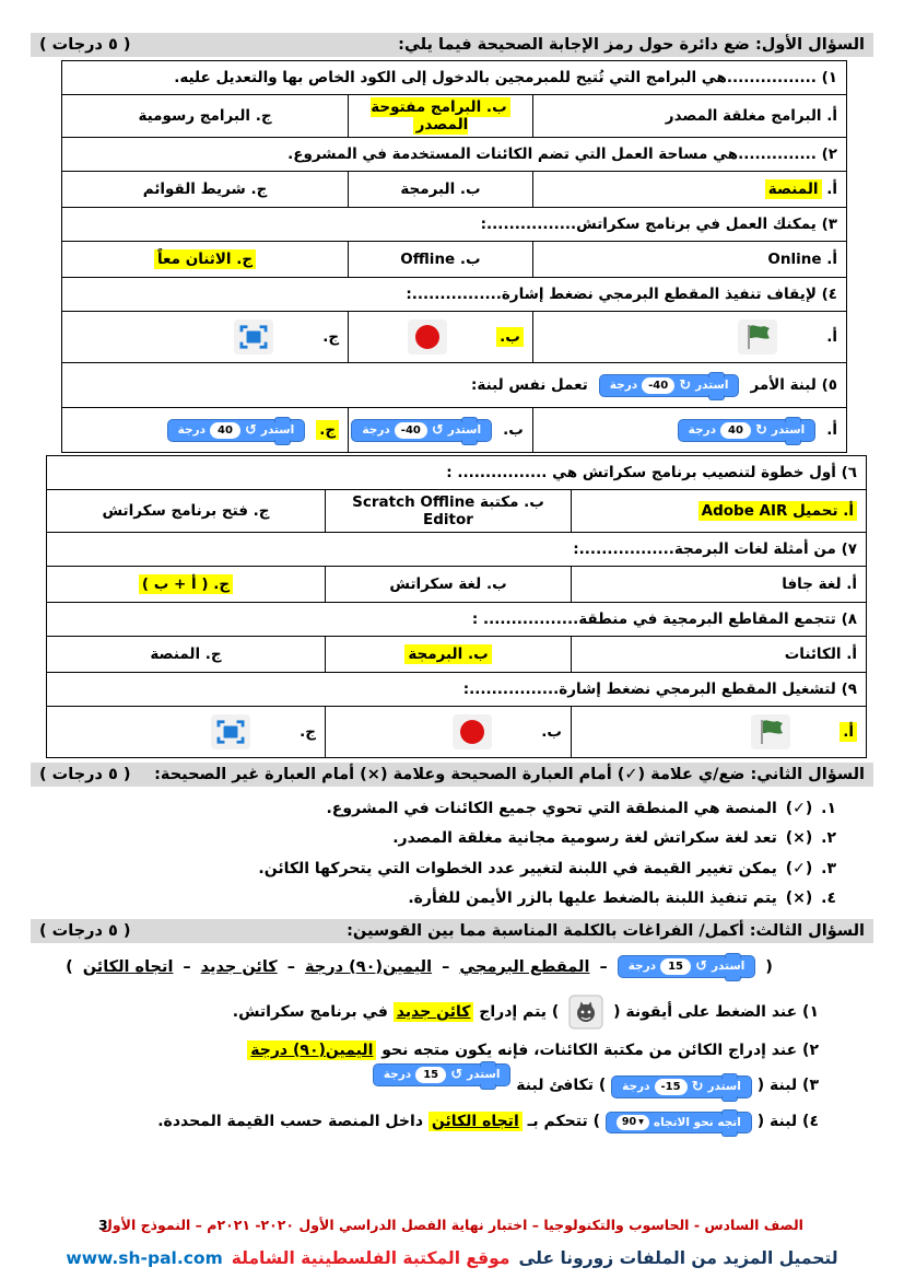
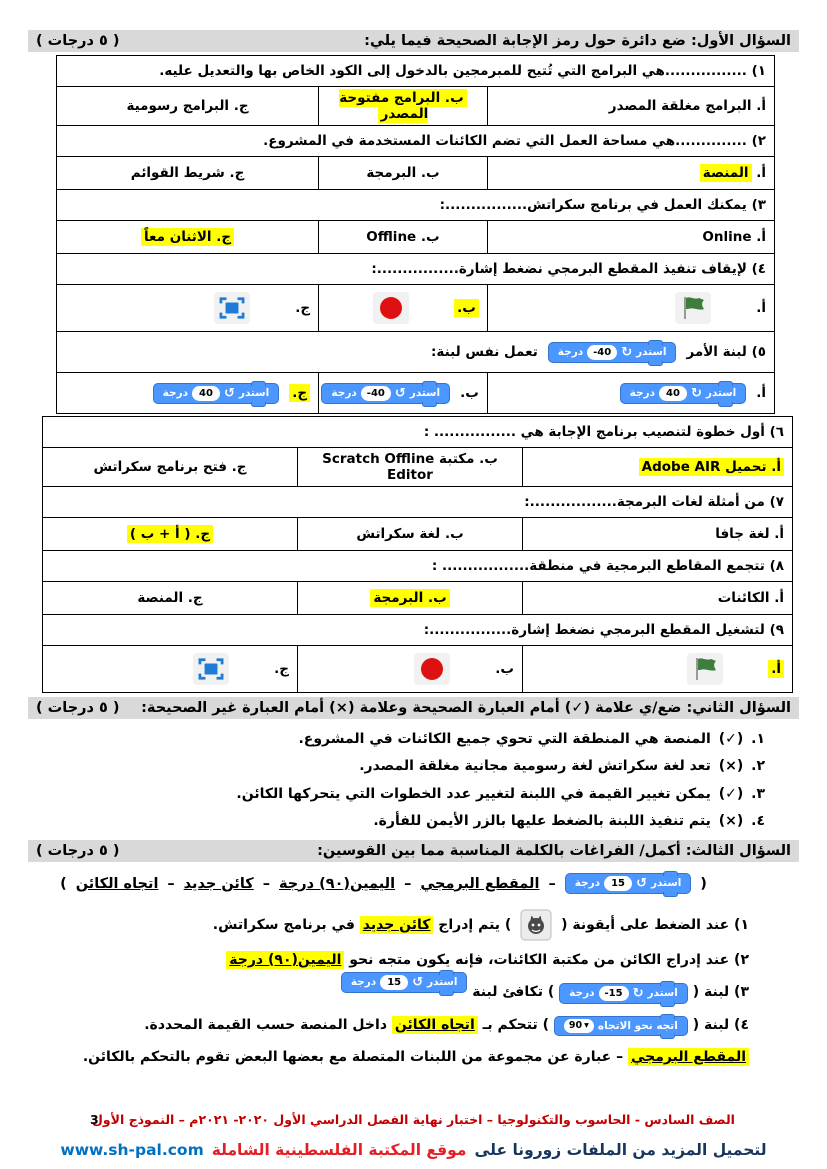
  السؤال الأول: ضع دائرة حول رمز الإجابة الصحيحة فيما يلي:
  ( ٥ درجات )
  ١) ................هي البرامج التي تُتيح للمبرمجين بالدخول إلى الكود الخاص بها والتعديل عليه.
  أ. البرامج مغلقة المصدر	ب. البرامج مفتوحة المصدر	ج. البرامج رسومية
  ٢) ..............هي مساحة العمل التي تضم الكائنات المستخدمة في المشروع.
  أ. المنصة	ب. البرمجة	ج. شريط القوائم
  ٣) يمكنك العمل في برنامج سكراتش................:
  أ. Online	ب. Offline	ج. الاثنان معاً
  ٤) لإيقاف تنفيذ المقطع البرمجي نضغط إشارة................:
  أ.	ب.	ج.
  ٥) لبنة الأمر استدر↻-40درجة تعمل نفس لبنة:
  أ. استدر↻40درجة	ب. استدر↺-40درجة	ج. استدر↺40درجة
- ٦) أول خطوة لتنصيب برنامج سكراتش هي ................ :
+ ٦) أول خطوة لتنصيب برنامج الإجابة هي ................ :
  أ. تحميل Adobe AIR	ب. مكتبة Scratch Offline Editor	ج. فتح برنامج سكراتش
  ٧) من أمثلة لغات البرمجة.................:
  أ. لغة جافا	ب. لغة سكراتش	ج. ( أ + ب )
  ٨) تتجمع المقاطع البرمجية في منطقة................. :
  أ. الكائنات	ب. البرمجة	ج. المنصة
  ٩) لتشغيل المقطع البرمجي نضغط إشارة................:
  أ.	ب.	ج.
  السؤال الثاني: ضع/ي علامة (✓) أمام العبارة الصحيحة وعلامة (×) أمام العبارة غير الصحيحة:
  ( ٥ درجات )
  ١. (✓) المنصة هي المنطقة التي تحوي جميع الكائنات في المشروع.
  ٢. (×) تعد لغة سكراتش لغة رسومية مجانية مغلقة المصدر.
  ٣. (✓) يمكن تغيير القيمة في اللبنة لتغيير عدد الخطوات التي يتحركها الكائن.
  ٤. (×) يتم تنفيذ اللبنة بالضغط عليها بالزر الأيمن للفأرة.
  السؤال الثالث: أكمل/ الفراغات بالكلمة المناسبة مما بين القوسين:
  ( ٥ درجات )
  (
  استدر
  ↺
  15
  درجة
  –
  المقطع البرمجي
  –
  اليمين(٩٠) درجة
  –
  كائن جديد
  –
  اتجاه الكائن
  )
  ١) عند الضغط على أيقونة ( ) يتم إدراج كائن جديد في برنامج سكراتش.
  ٢) عند إدراج الكائن من مكتبة الكائنات، فإنه يكون متجه نحو اليمين(٩٠) درجة
  ٣) لبنة (
  استدر
  ↻
  -15
  درجة
  ) تكافئ لبنة
  استدر
  ↺
  15
  درجة
  ٤) لبنة (
  اتجه نحو الاتجاه
  90
  ▾
  ) تتحكم بـ اتجاه الكائن داخل المنصة حسب القيمة المحددة.
+ المقطع البرمجي – عبارة عن مجموعة من اللبنات المتصلة مع بعضها البعض تقوم بالتحكم بالكائن.
  الصف السادس - الحاسوب والتكنولوجيا – اختبار نهاية الفصل الدراسي الأول ٢٠٢٠- ٢٠٢١م – النموذج الأول
  3
  لتحميل المزيد من الملفات زورونا على
  موقع المكتبة الفلسطينية الشاملة
  www.sh-pal.com
